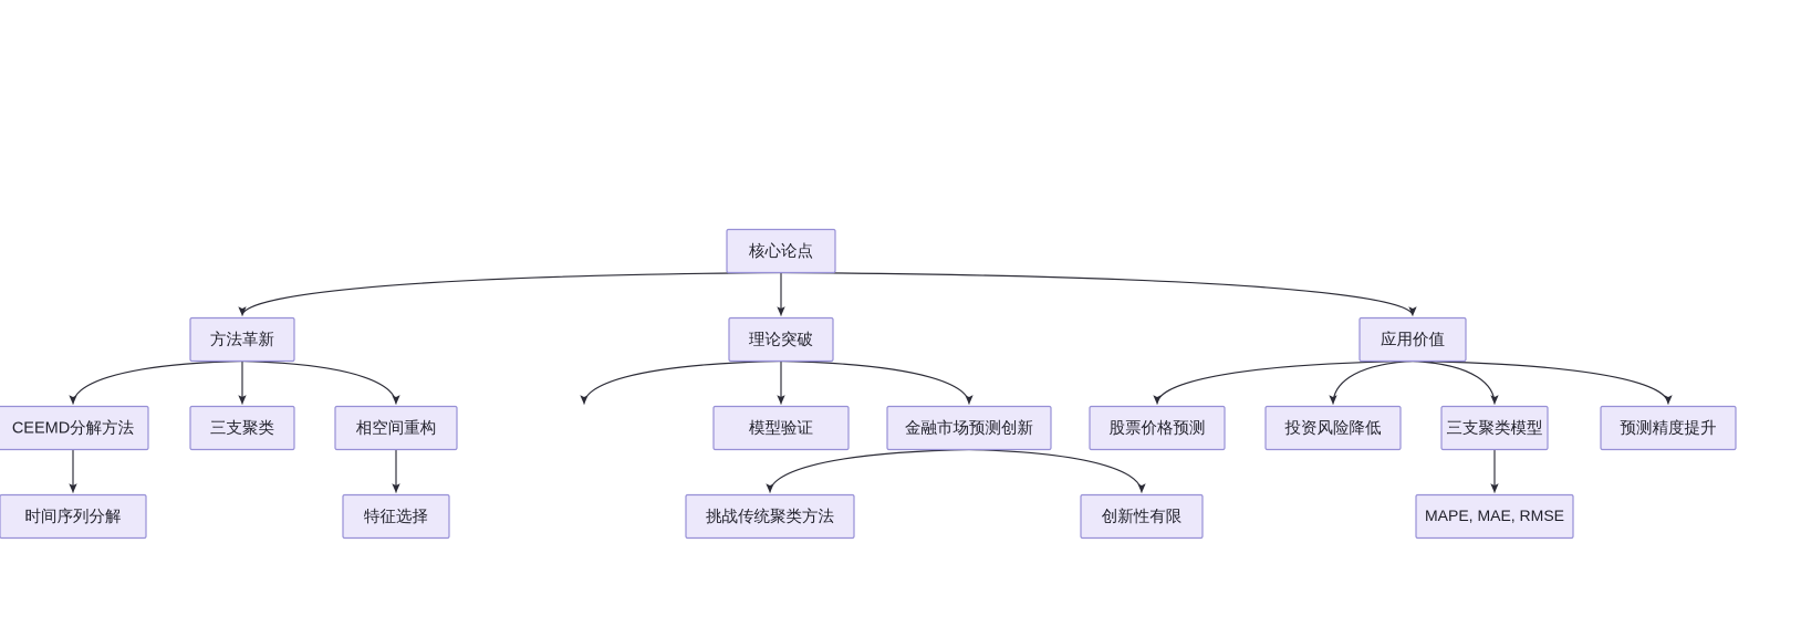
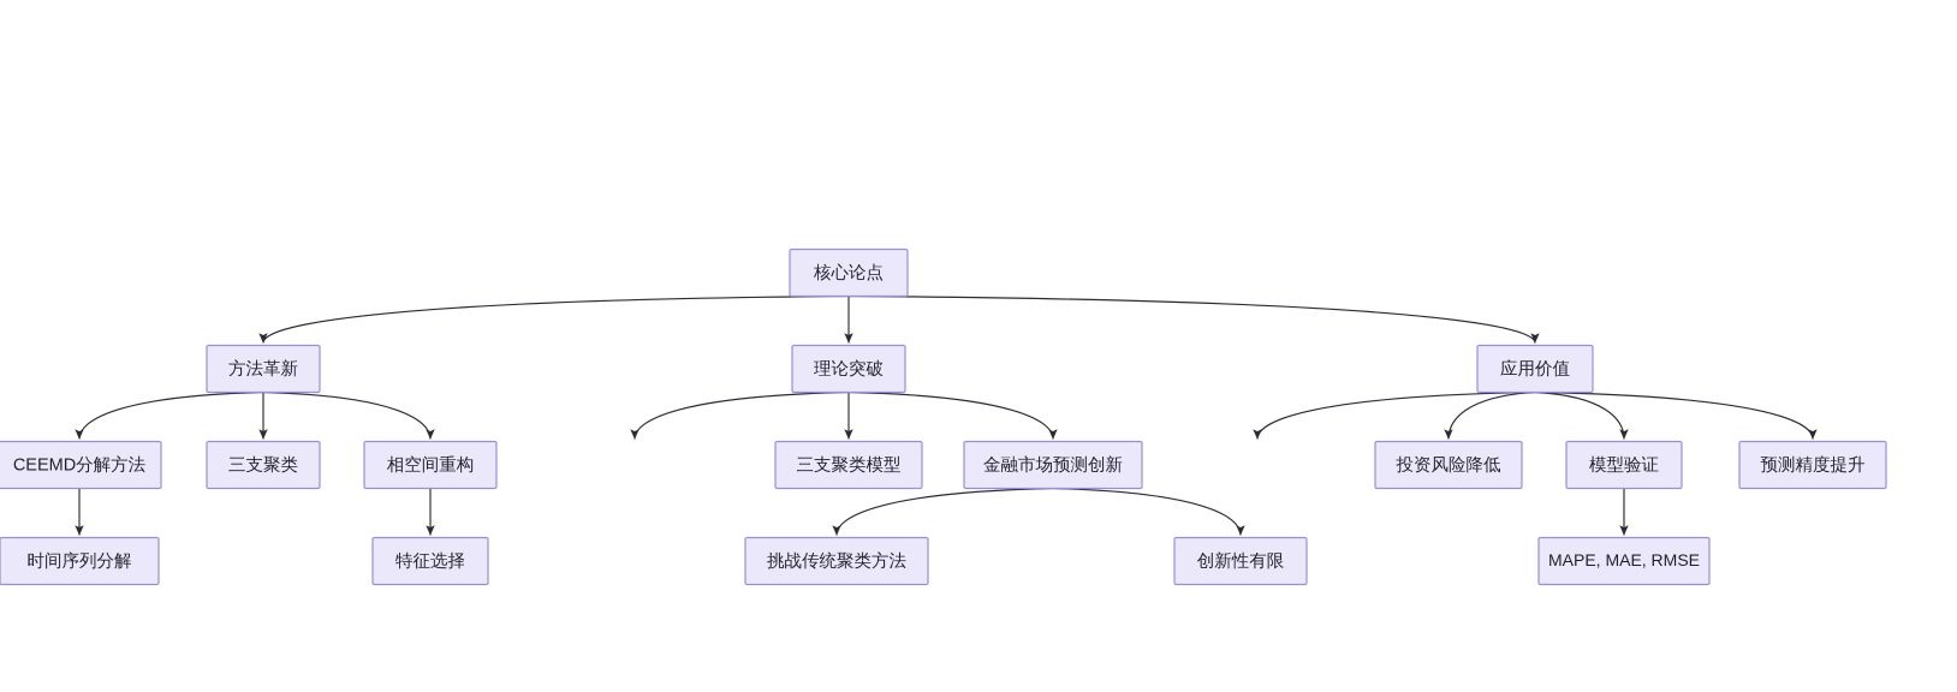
  核心论点
  方法革新
  理论突破
  应用价值
  CEEMD分解方法
  三支聚类
  相空间重构
- 模型验证
+ 三支聚类模型
  金融市场预测创新
- 股票价格预测
  投资风险降低
- 三支聚类模型
+ 模型验证
  预测精度提升
  时间序列分解
  特征选择
  挑战传统聚类方法
  创新性有限
  MAPE, MAE, RMSE
